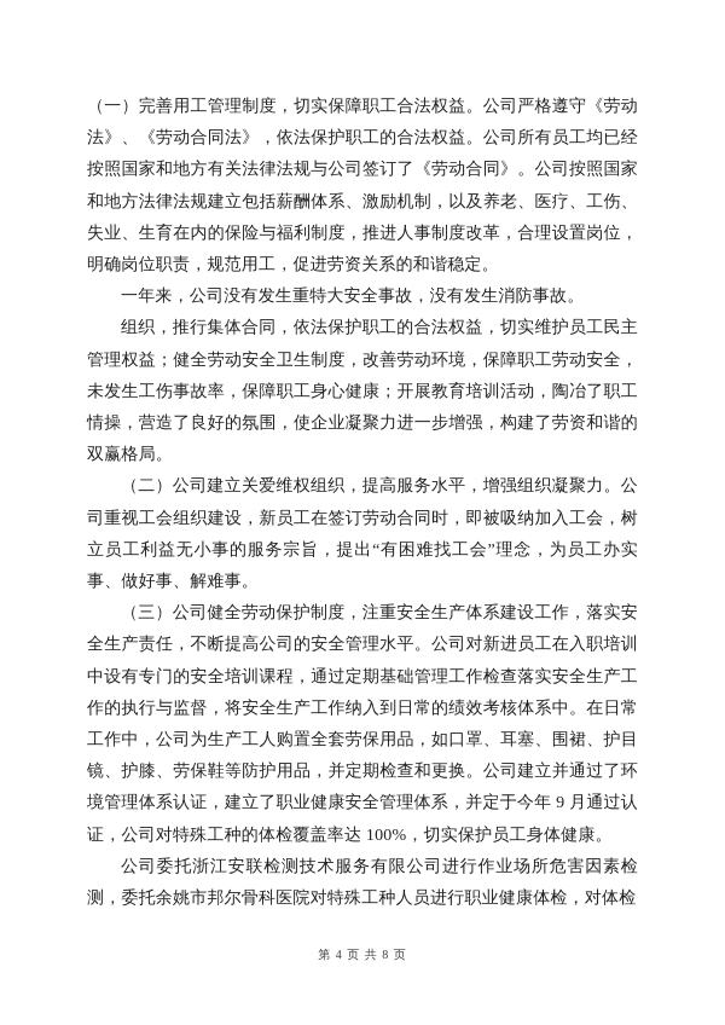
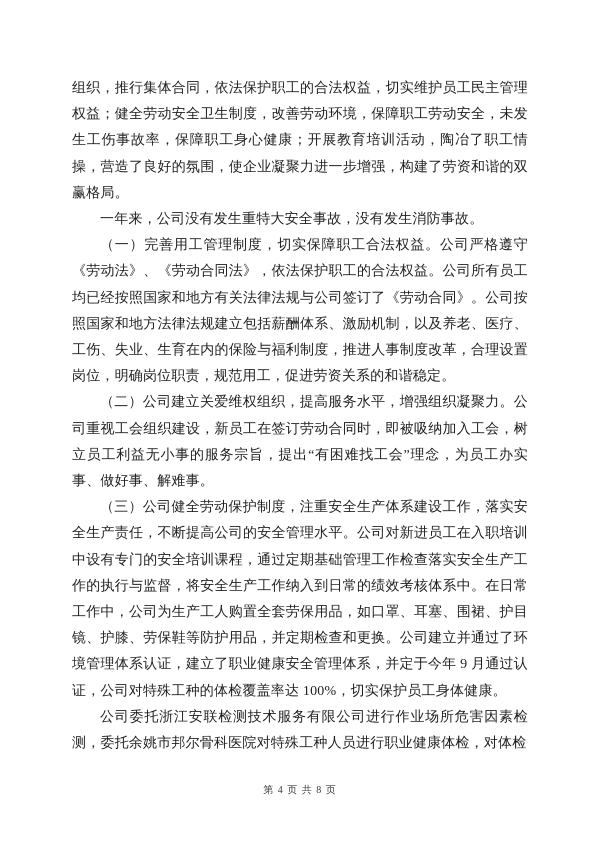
- （一）完善用工管理制度，切实保障职工合法权益。公司严格遵守《劳动法》、《劳动合同法》，依法保护职工的合法权益。公司所有员工均已经按照国家和地方有关法律法规与公司签订了《劳动合同》。公司按照国家和地方法律法规建立包括薪酬体系、激励机制，以及养老、医疗、工伤、失业、生育在内的保险与福利制度，推进人事制度改革，合理设置岗位，明确岗位职责，规范用工，促进劳资关系的和谐稳定。
+ 组织，推行集体合同，依法保护职工的合法权益，切实维护员工民主管理权益；健全劳动安全卫生制度，改善劳动环境，保障职工劳动安全，未发生工伤事故率，保障职工身心健康；开展教育培训活动，陶冶了职工情操，营造了良好的氛围，使企业凝聚力进一步增强，构建了劳资和谐的双赢格局。
  一年来，公司没有发生重特大安全事故，没有发生消防事故。
- 组织，推行集体合同，依法保护职工的合法权益，切实维护员工民主管理权益；健全劳动安全卫生制度，改善劳动环境，保障职工劳动安全，未发生工伤事故率，保障职工身心健康；开展教育培训活动，陶冶了职工情操，营造了良好的氛围，使企业凝聚力进一步增强，构建了劳资和谐的双赢格局。
+ （一）完善用工管理制度，切实保障职工合法权益。公司严格遵守《劳动法》、《劳动合同法》，依法保护职工的合法权益。公司所有员工均已经按照国家和地方有关法律法规与公司签订了《劳动合同》。公司按照国家和地方法律法规建立包括薪酬体系、激励机制，以及养老、医疗、工伤、失业、生育在内的保险与福利制度，推进人事制度改革，合理设置岗位，明确岗位职责，规范用工，促进劳资关系的和谐稳定。
  （二）公司建立关爱维权组织，提高服务水平，增强组织凝聚力。公司重视工会组织建设，新员工在签订劳动合同时，即被吸纳加入工会，树立员工利益无小事的服务宗旨，提出“有困难找工会”理念，为员工办实事、做好事、解难事。
  （三）公司健全劳动保护制度，注重安全生产体系建设工作，落实安全生产责任，不断提高公司的安全管理水平。公司对新进员工在入职培训中设有专门的安全培训课程，通过定期基础管理工作检查落实安全生产工作的执行与监督，将安全生产工作纳入到日常的绩效考核体系中。在日常工作中，公司为生产工人购置全套劳保用品，如口罩、耳塞、围裙、护目镜、护膝、劳保鞋等防护用品，并定期检查和更换。公司建立并通过了环境管理体系认证，建立了职业健康安全管理体系，并定于今年 9 月通过认证，公司对特殊工种的体检覆盖率达 100%，切实保护员工身体健康。
  公司委托浙江安联检测技术服务有限公司进行作业场所危害因素检测，委托余姚市邦尔骨科医院对特殊工种人员进行职业健康体检，对体检
  第 4 页 共 8 页
